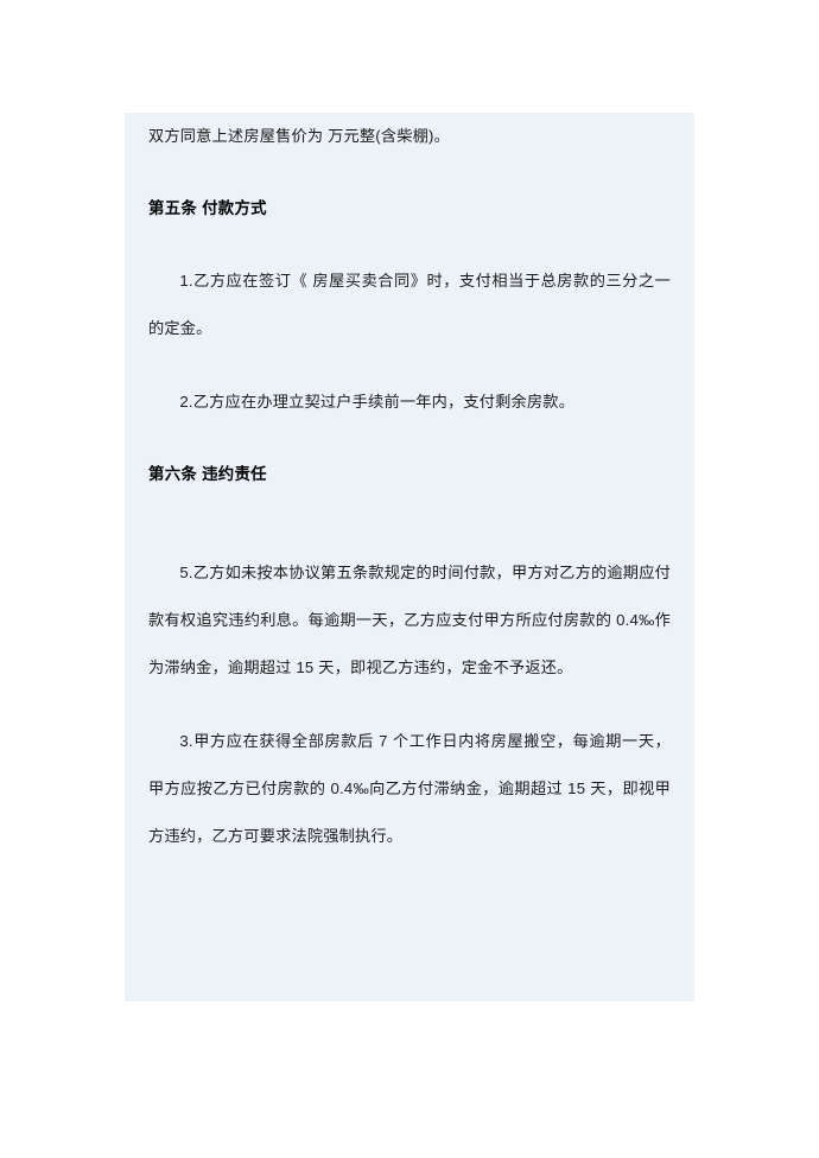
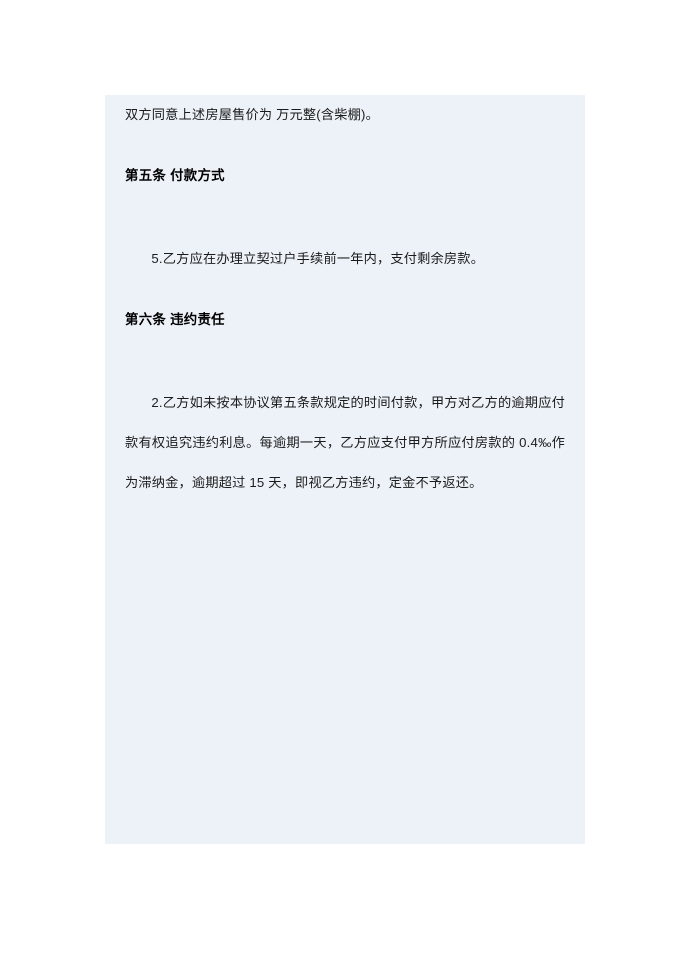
  双方同意上述房屋售价为 万元整(含柴棚)。
  第五条 付款方式
- 1.乙方应在签订《 房屋买卖合同》时，支付相当于总房款的三分之一的定金。
- 2.乙方应在办理立契过户手续前一年内，支付剩余房款。
+ 5.乙方应在办理立契过户手续前一年内，支付剩余房款。
  第六条 违约责任
- 5.乙方如未按本协议第五条款规定的时间付款，甲方对乙方的逾期应付款有权追究违约利息。每逾期一天，乙方应支付甲方所应付房款的 0.4‰作为滞纳金，逾期超过 15 天，即视乙方违约，定金不予返还。
+ 2.乙方如未按本协议第五条款规定的时间付款，甲方对乙方的逾期应付款有权追究违约利息。每逾期一天，乙方应支付甲方所应付房款的 0.4‰作为滞纳金，逾期超过 15 天，即视乙方违约，定金不予返还。
- 3.甲方应在获得全部房款后 7 个工作日内将房屋搬空，每逾期一天，甲方应按乙方已付房款的 0.4‰向乙方付滞纳金，逾期超过 15 天，即视甲方违约，乙方可要求法院强制执行。
